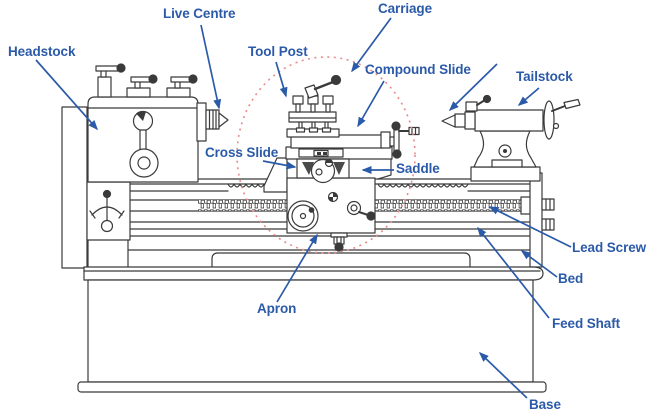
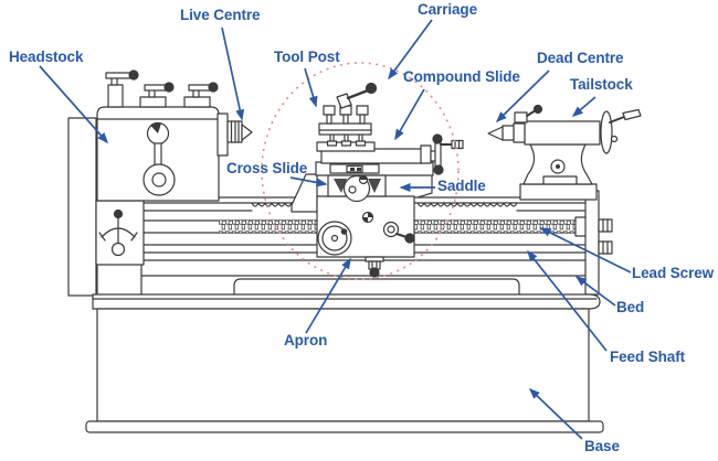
  Headstock
  Live Centre
  Tool Post
  Carriage
  Compound Slide
+ Dead Centre
  Tailstock
  Cross Slide
  Saddle
  Lead Screw
  Bed
  Feed Shaft
  Apron
  Base
